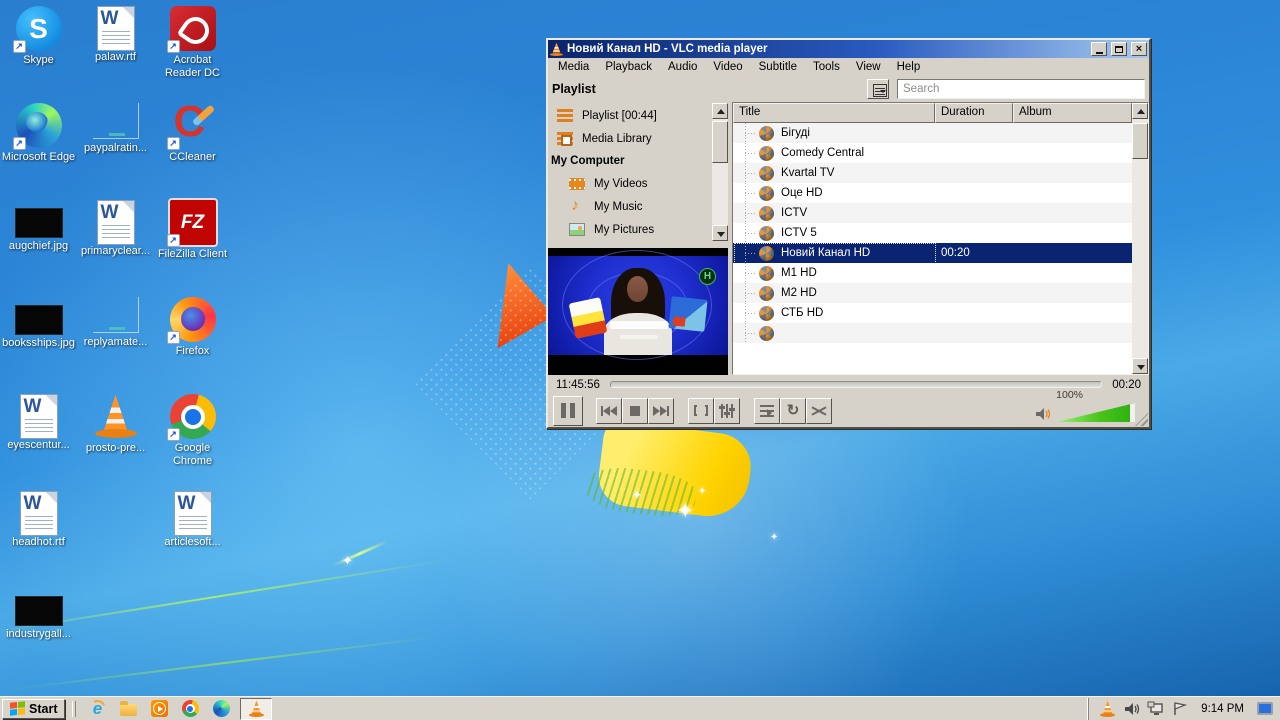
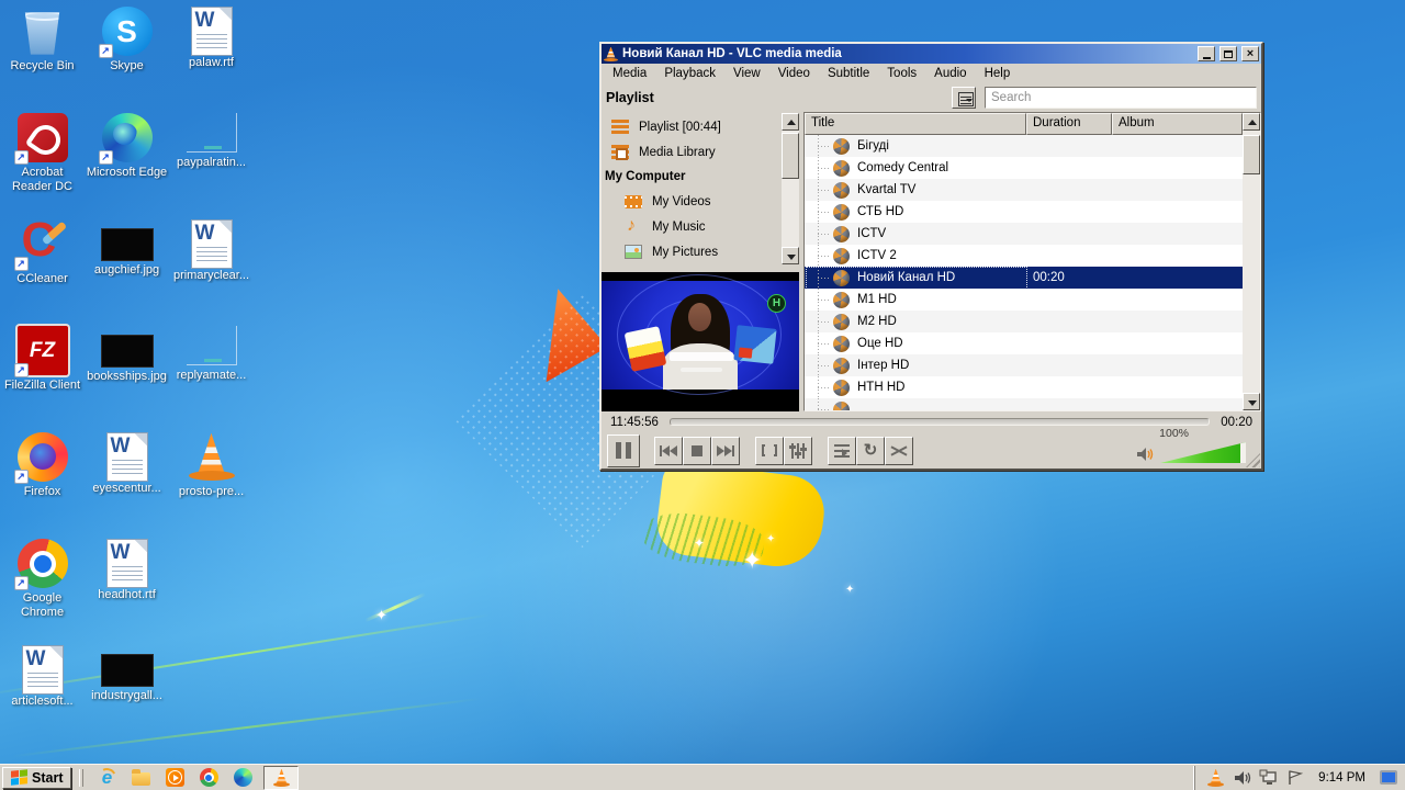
  ✦
  ✦
  ✦
  ✦
  ✦
+ Recycle Bin
  ↗
  Skype
  palaw.rtf
  ↗
  Acrobat Reader DC
  ↗
  Microsoft Edge
  paypalratin...
  ↗
  CCleaner
  augchief.jpg
  primaryclear...
  ↗
  FileZilla Client
  booksships.jpg
  replyamate...
  ↗
  Firefox
  eyescentur...
  prosto-pre...
  ↗
  Google Chrome
  headhot.rtf
  articlesoft...
  industrygall...
- Новий Канал HD - VLC media player
+ Новий Канал HD - VLC media media
  ×
  Media
  Playback
- Audio
+ View
  Video
  Subtitle
  Tools
- View
+ Audio
  Help
  Playlist
  Search
  Playlist [00:44]
  Media Library
  My Computer
  My Videos
  My Music
  My Pictures
  H
  Title
  Duration
  Album
  Бігуді
  Comedy Central
  Kvartal TV
- Оце HD
+ СТБ HD
  ICTV
- ICTV 5
+ ICTV 2
  Новий Канал HD
  00:20
  M1 HD
  M2 HD
- СТБ HD
+ Оце HD
+ Інтер HD
+ НТН HD
  11:45:56
  00:20
  ↻
  100%
  Start
  e
  9:14 PM
